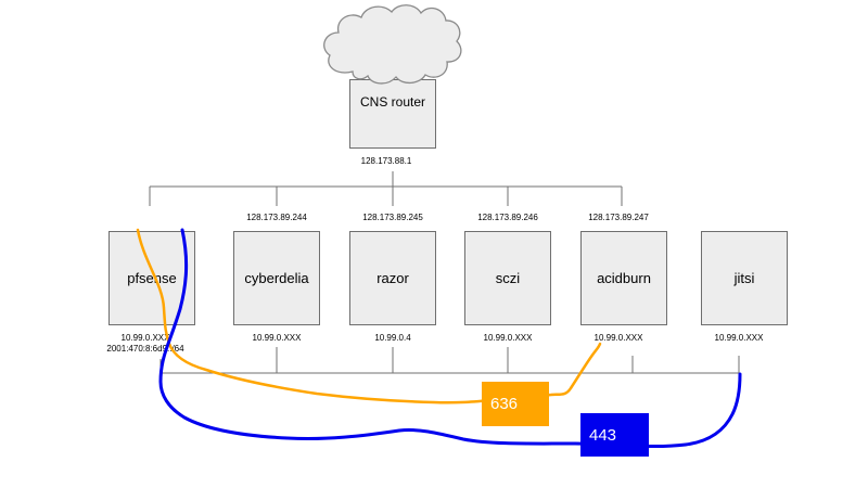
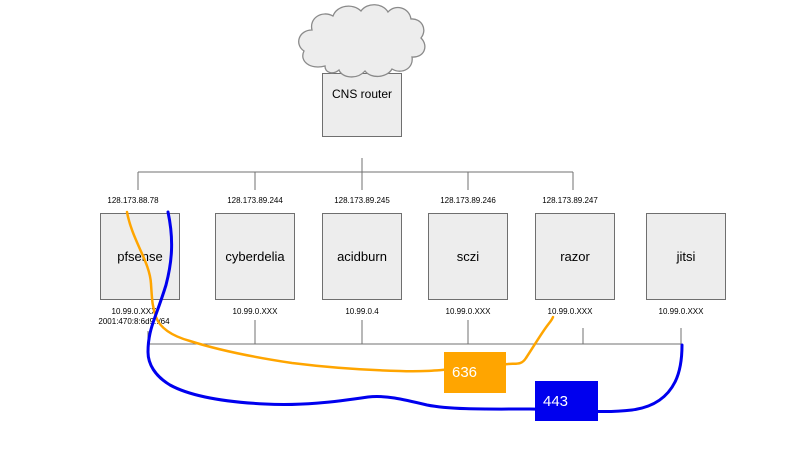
  CNS router
- 128.173.88.1
  pfsense
  cyberdelia
- razor
+ acidburn
  sczi
- acidburn
+ razor
  jitsi
+ 128.173.88.78
  128.173.89.244
  128.173.89.245
  128.173.89.246
  128.173.89.247
  10.99.0.XX
  2001:470:8:6d9:64
  10.99.0.XXX
  10.99.0.4
  10.99.0.XXX
  10.99.0.XXX
  10.99.0.XXX
  636
  443
